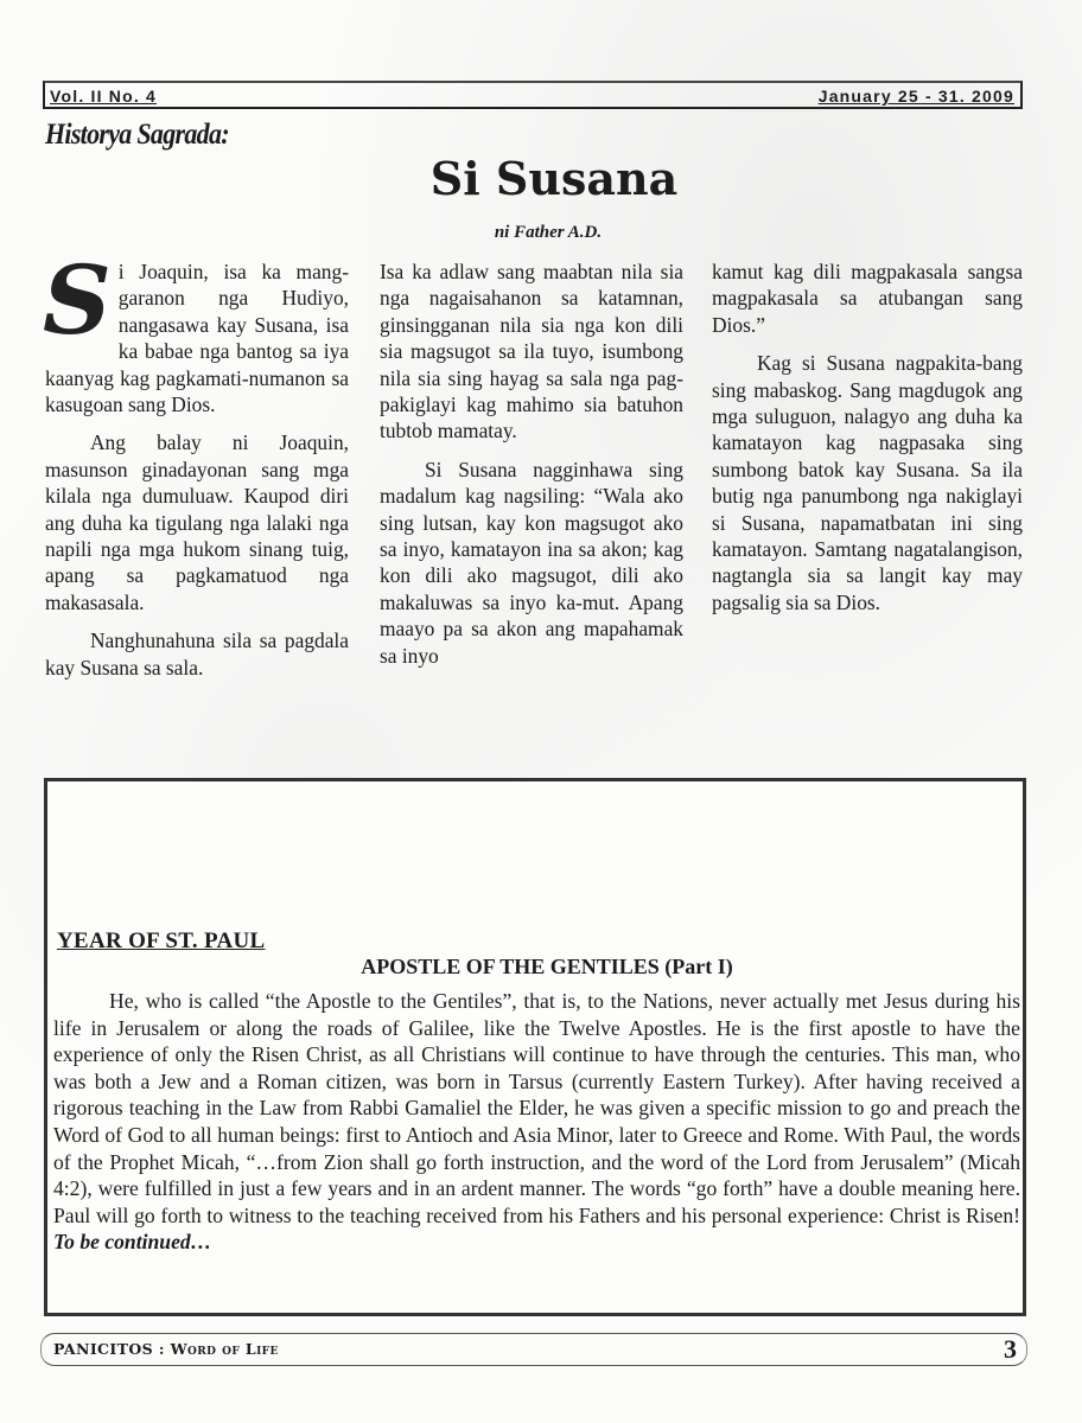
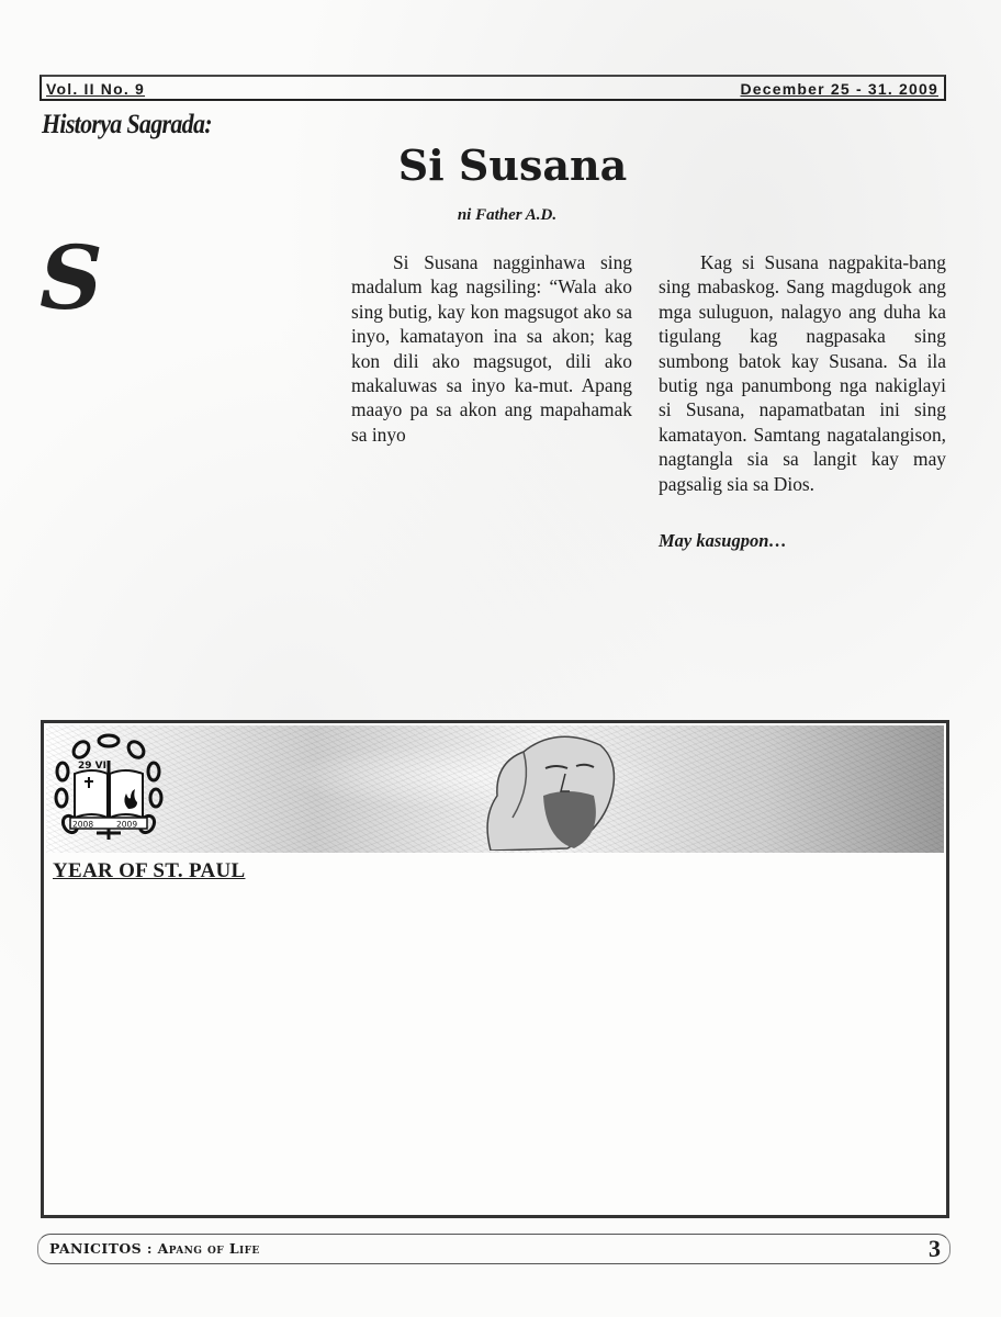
- Vol. II No. 4
+ Vol. II No. 9
- January 25 - 31. 2009
+ December 25 - 31. 2009
  Historya Sagrada:
  Si Susana
  ni Father A.D.
  S
- i Joaquin, isa ka mang-garanon nga Hudiyo, nangasawa kay Susana, isa ka babae nga bantog sa iya kaanyag kag pagkamati-numanon sa kasugoan sang Dios.
- Ang balay ni Joaquin, masunson ginadayonan sang mga kilala nga dumuluaw. Kaupod diri ang duha ka tigulang nga lalaki nga napili nga mga hukom sinang tuig, apang sa pagkamatuod nga makasasala.
- Nanghunahuna sila sa pagdala kay Susana sa sala.
- Isa ka adlaw sang maabtan nila sia nga nagaisahanon sa katamnan, ginsingganan nila sia nga kon dili sia magsugot sa ila tuyo, isumbong nila sia sing hayag sa sala nga pag-pakiglayi kag mahimo sia batuhon tubtob mamatay.
- Si Susana nagginhawa sing madalum kag nagsiling: “Wala ako sing lutsan, kay kon magsugot ako sa inyo, kamatayon ina sa akon; kag kon dili ako magsugot, dili ako makaluwas sa inyo ka-mut. Apang maayo pa sa akon ang mapahamak sa inyo
+ Si Susana nagginhawa sing madalum kag nagsiling: “Wala ako sing butig, kay kon magsugot ako sa inyo, kamatayon ina sa akon; kag kon dili ako magsugot, dili ako makaluwas sa inyo ka-mut. Apang maayo pa sa akon ang mapahamak sa inyo
- kamut kag dili magpakasala sangsa magpakasala sa atubangan sang Dios.”
- Kag si Susana nagpakita-bang sing mabaskog. Sang magdugok ang mga suluguon, nalagyo ang duha ka kamatayon kag nagpasaka sing sumbong batok kay Susana. Sa ila butig nga panumbong nga nakiglayi si Susana, napamatbatan ini sing kamatayon. Samtang nagatalangison, nagtangla sia sa langit kay may pagsalig sia sa Dios.
+ Kag si Susana nagpakita-bang sing mabaskog. Sang magdugok ang mga suluguon, nalagyo ang duha ka tigulang kag nagpasaka sing sumbong batok kay Susana. Sa ila butig nga panumbong nga nakiglayi si Susana, napamatbatan ini sing kamatayon. Samtang nagatalangison, nagtangla sia sa langit kay may pagsalig sia sa Dios.
+ May kasugpon…
+ 29 VI
+ 2008
+ 2009
  YEAR OF ST. PAUL
- APOSTLE OF THE GENTILES (Part I)
- He, who is called “the Apostle to the Gentiles”, that is, to the Nations, never actually met Jesus during his life in Jerusalem or along the roads of Galilee, like the Twelve Apostles. He is the first apostle to have the experience of only the Risen Christ, as all Christians will continue to have through the centuries. This man, who was both a Jew and a Roman citizen, was born in Tarsus (currently Eastern Turkey). After having received a rigorous teaching in the Law from Rabbi Gamaliel the Elder, he was given a specific mission to go and preach the Word of God to all human beings: first to Antioch and Asia Minor, later to Greece and Rome. With Paul, the words of the Prophet Micah, “…from Zion shall go forth instruction, and the word of the Lord from Jerusalem” (Micah 4:2), were fulfilled in just a few years and in an ardent manner. The words “go forth” have a double meaning here. Paul will go forth to witness to the teaching received from his Fathers and his personal experience: Christ is Risen! To be continued…
- PANICITOS : Word of Life
+ PANICITOS : Apang of Life
  3
